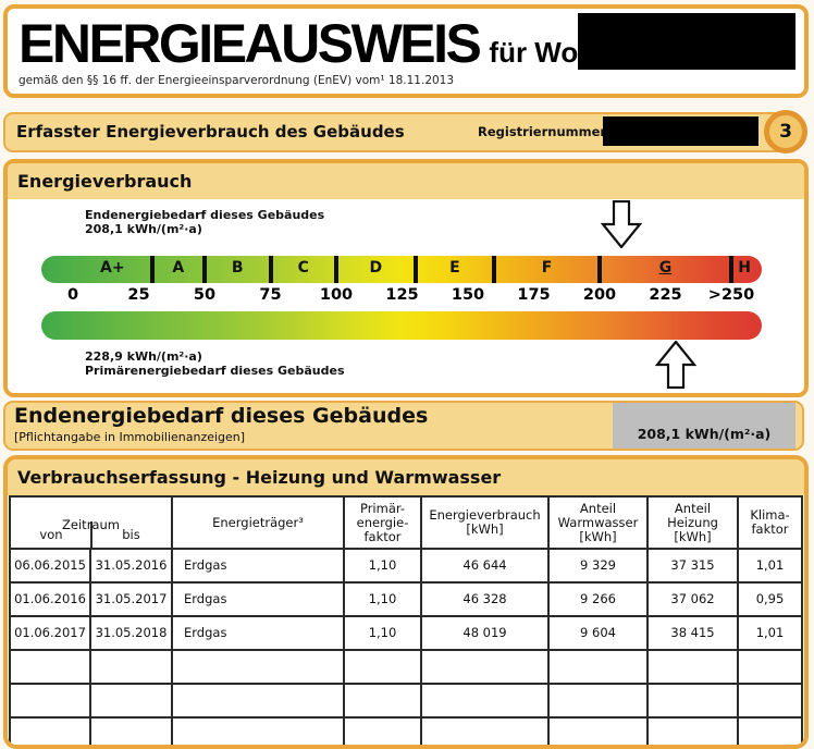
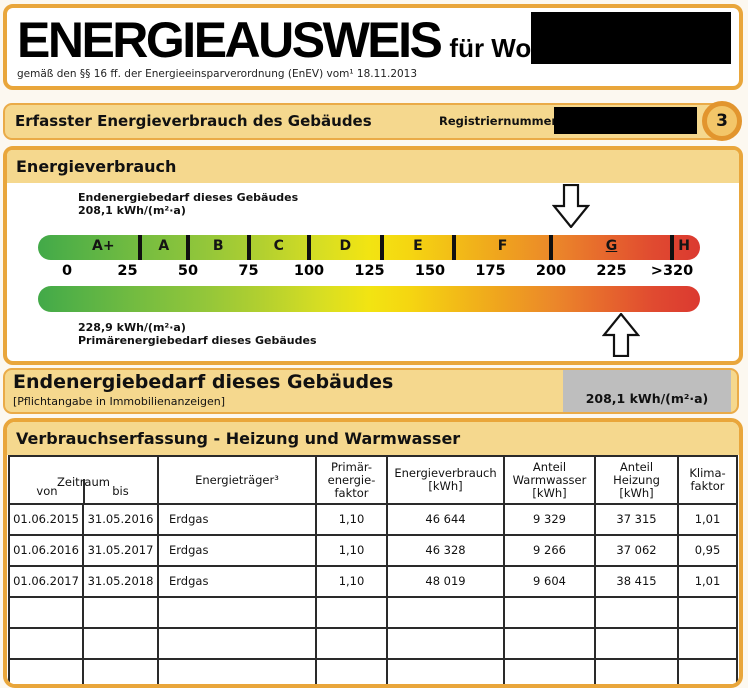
  ENERGIEAUSWEIS
  für Wo
  gemäß den §§ 16 ff. der Energieeinsparverordnung (EnEV) vom¹ 18.11.2013
  Erfasster Energieverbrauch des Gebäudes
  Registriernumme
  3
  Energieverbrauch
  Endenergiebedarf dieses Gebäudes
  208,1 kWh/(m²·a)
  A+
  A
  B
  C
  D
  E
  F
  G
  H
  0
  25
  50
  75
  100
  125
  150
  175
  200
  225
- >250
+ >320
  228,9 kWh/(m²·a)
  Primärenergiebedarf dieses Gebäudes
  Endenergiebedarf dieses Gebäudes
  [Pflichtangabe in Immobilienanzeigen]
  208,1 kWh/(m²·a)
  Verbrauchserfassung - Heizung und Warmwasser
  Zeitaum
  von
  bis
  Energieträger³
  Primär-
  energie-
  faktor
  Energieverbrauch
  [kWh]
  Anteil
  Warmwasser
  [kWh]
  Anteil
  Heizung
  [kWh]
  Klima-
  faktor
- 06.06.2015
+ 01.06.2015
  31.05.2016
  Erdgas
  1,10
  46 644
  9 329
  37 315
  1,01
  01.06.2016
  31.05.2017
  Erdgas
  1,10
  46 328
  9 266
  37 062
  0,95
  01.06.2017
  31.05.2018
  Erdgas
  1,10
  48 019
  9 604
  38 415
  1,01
